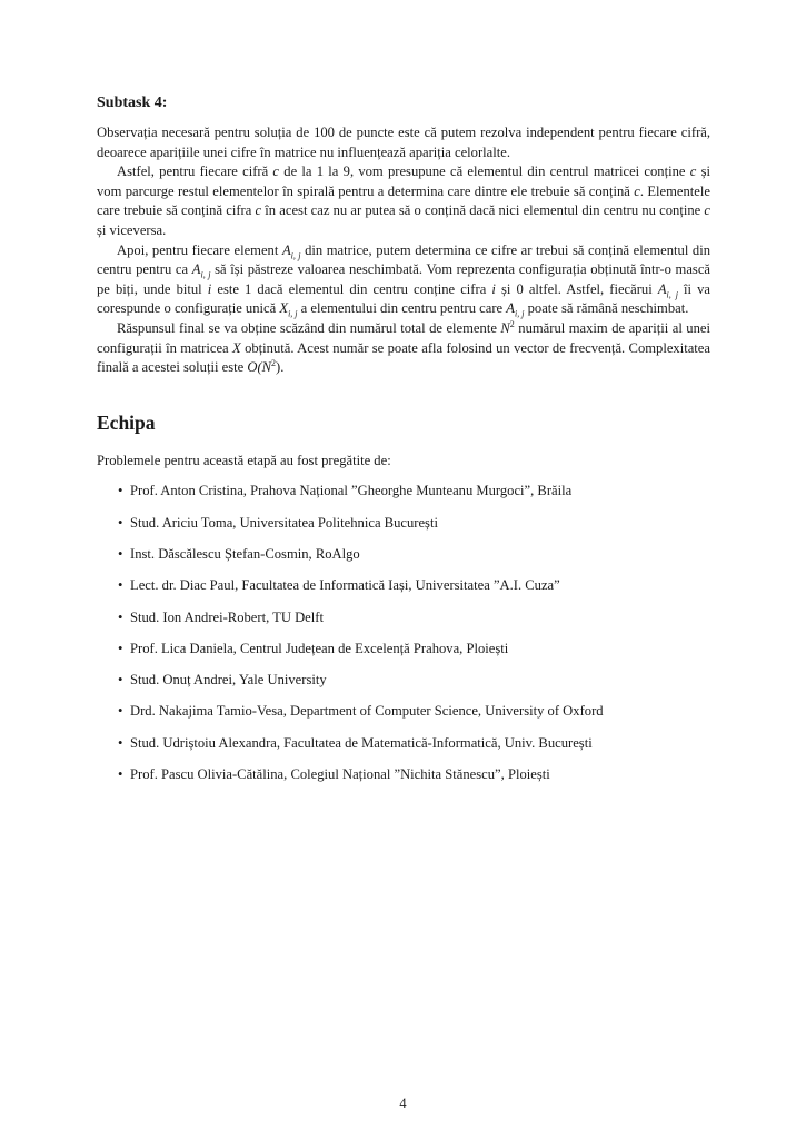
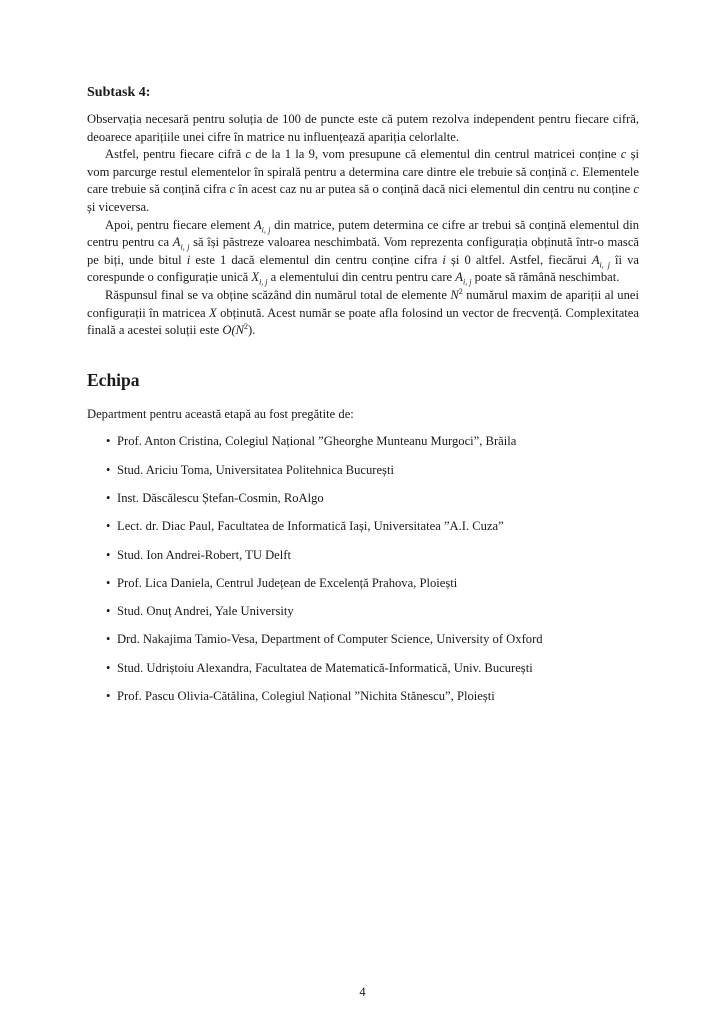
  Subtask 4:
  Observația necesară pentru soluția de 100 de puncte este că putem rezolva independent pentru fiecare cifră, deoarece aparițiile unei cifre în matrice nu influențează apariția celorlalte.
  Astfel, pentru fiecare cifră c de la 1 la 9, vom presupune că elementul din centrul matricei conține c și vom parcurge restul elementelor în spirală pentru a determina care dintre ele trebuie să conțină c. Elementele care trebuie să conțină cifra c în acest caz nu ar putea să o conțină dacă nici elementul din centru nu conține c și viceversa.
  Apoi, pentru fiecare element Ai, j din matrice, putem determina ce cifre ar trebui să conțină elementul din centru pentru ca Ai, j să își păstreze valoarea neschimbată. Vom reprezenta configurația obținută într-o mască pe biți, unde bitul i este 1 dacă elementul din centru conține cifra i și 0 altfel. Astfel, fiecărui Ai, j îi va corespunde o configurație unică Xi, j a elementului din centru pentru care Ai, j poate să rămână neschimbat.
  Răspunsul final se va obține scăzând din numărul total de elemente N2 numărul maxim de apariții al unei configurații în matricea X obținută. Acest număr se poate afla folosind un vector de frecvență. Complexitatea finală a acestei soluții este O(N2).
  Echipa
- Problemele pentru această etapă au fost pregătite de:
+ Department pentru această etapă au fost pregătite de:
  •
- Prof. Anton Cristina, Prahova Național ”Gheorghe Munteanu Murgoci”, Brăila
+ Prof. Anton Cristina, Colegiul Național ”Gheorghe Munteanu Murgoci”, Brăila
  •
  Stud. Ariciu Toma, Universitatea Politehnica București
  •
  Inst. Dăscălescu Ștefan-Cosmin, RoAlgo
  •
  Lect. dr. Diac Paul, Facultatea de Informatică Iași, Universitatea ”A.I. Cuza”
  •
  Stud. Ion Andrei-Robert, TU Delft
  •
  Prof. Lica Daniela, Centrul Județean de Excelență Prahova, Ploiești
  •
  Stud. Onuț Andrei, Yale University
  •
  Drd. Nakajima Tamio-Vesa, Department of Computer Science, University of Oxford
  •
  Stud. Udriștoiu Alexandra, Facultatea de Matematică-Informatică, Univ. București
  •
  Prof. Pascu Olivia-Cătălina, Colegiul Național ”Nichita Stănescu”, Ploiești
  4
